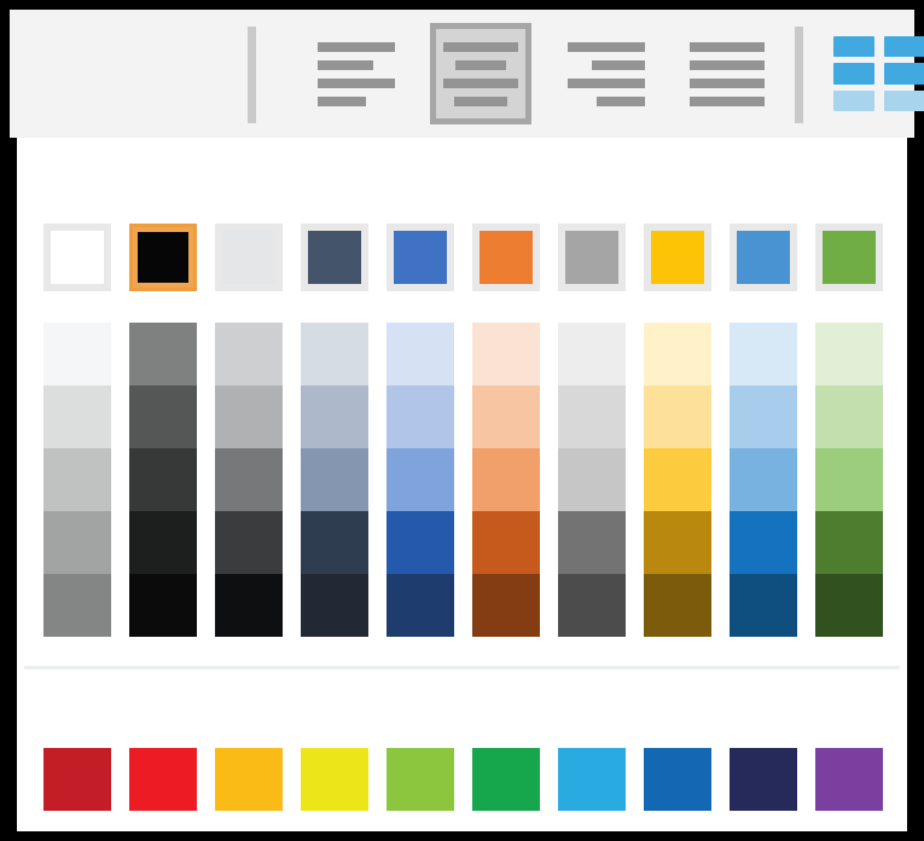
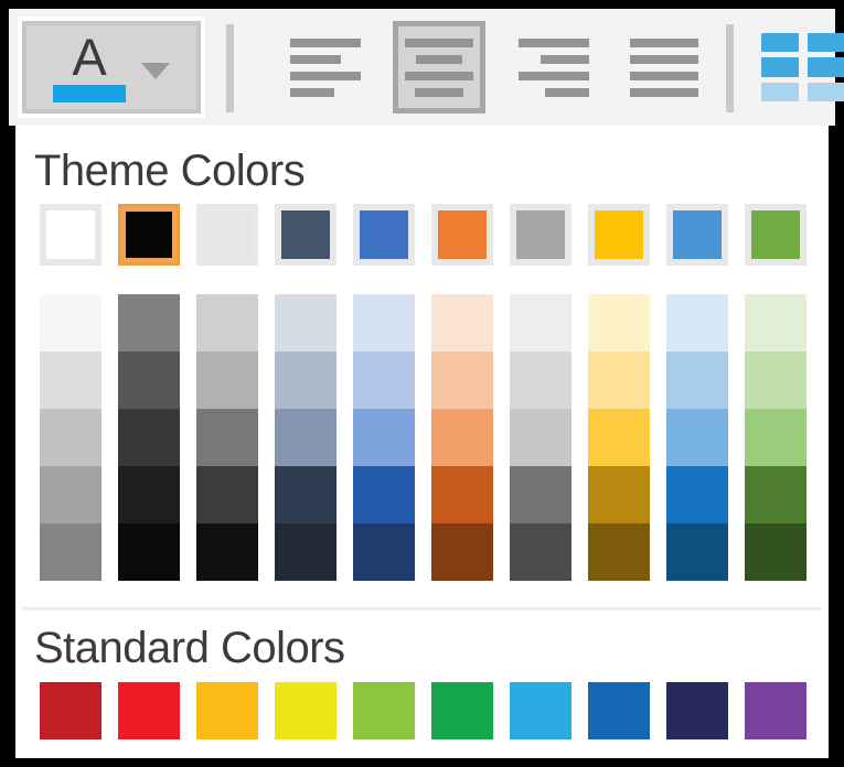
+ A
+ Theme Colors
+ Standard Colors
